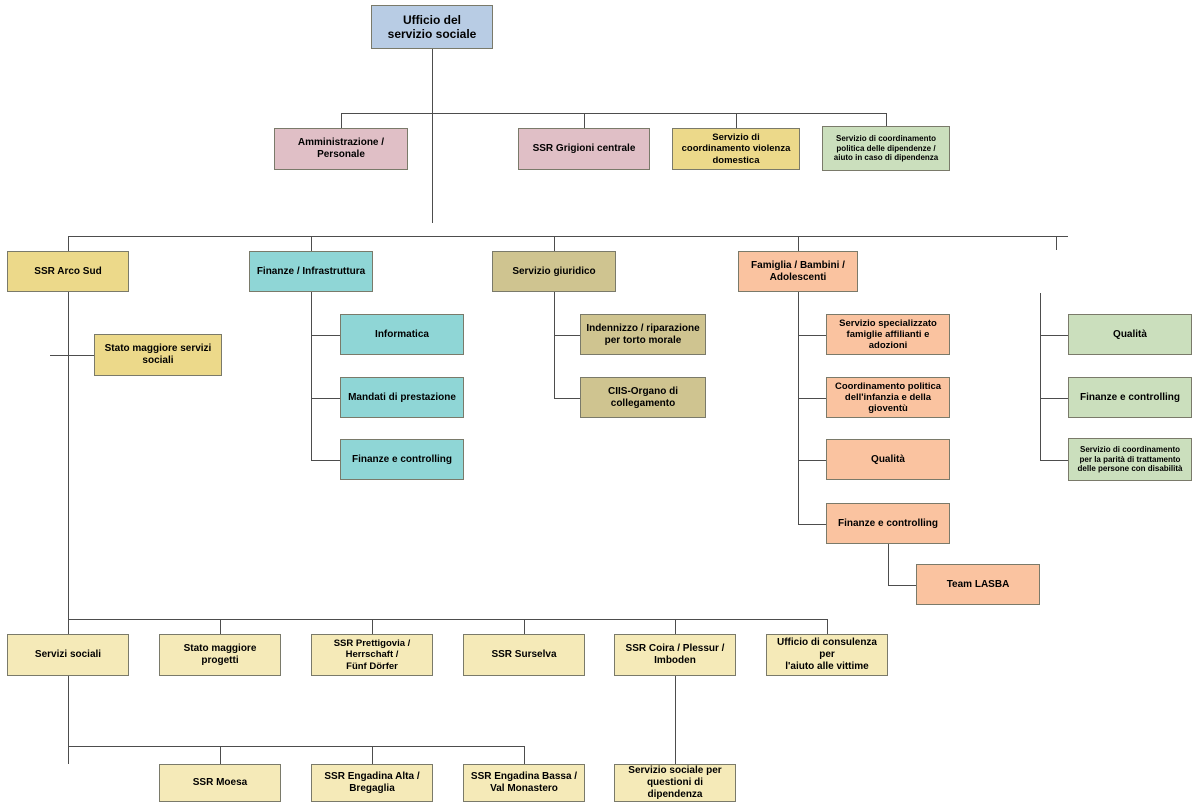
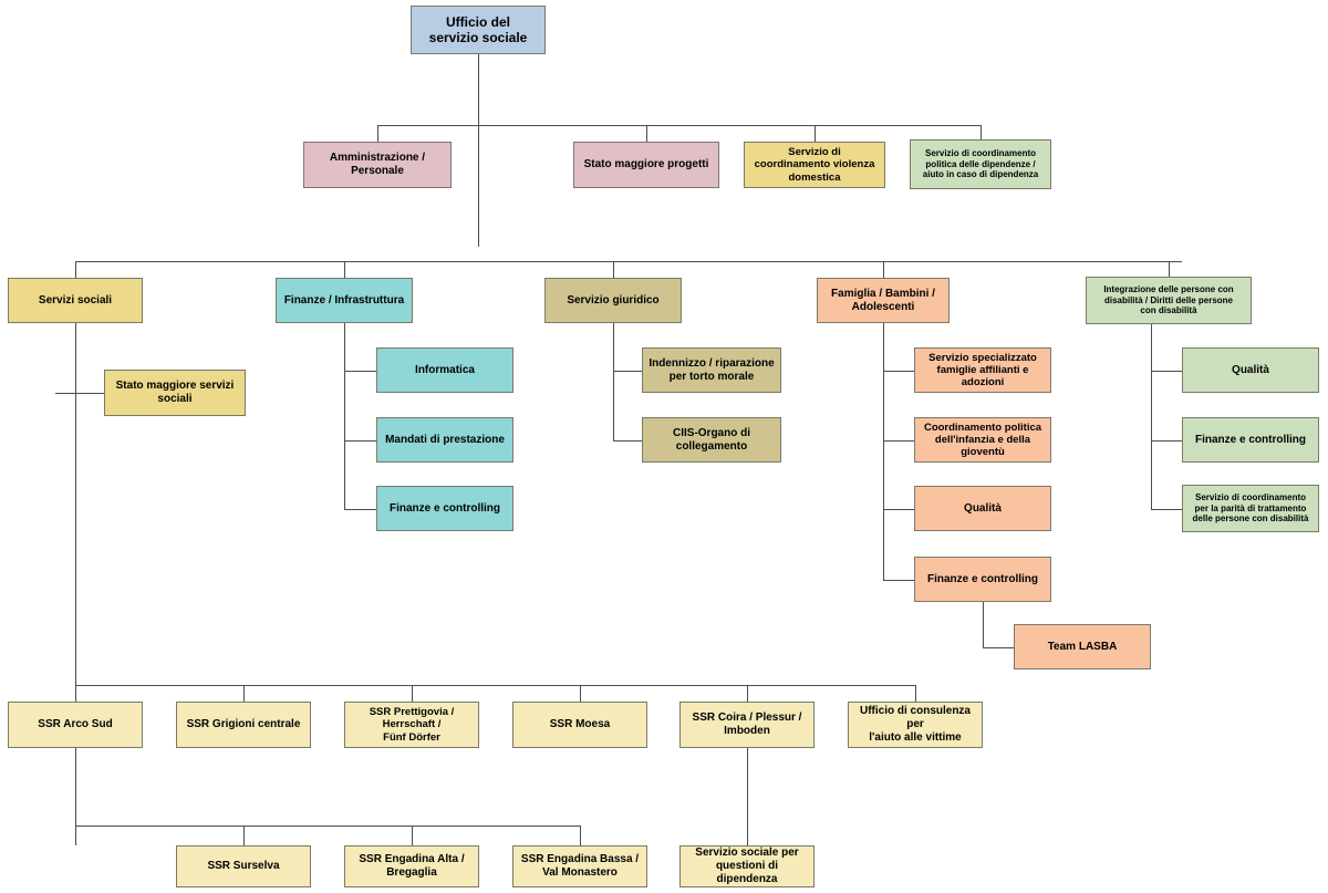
  Ufficio del
  servizio sociale
  Amministrazione /
  Personale
- SSR Grigioni centrale
+ Stato maggiore progetti
  Servizio di
  coordinamento violenza
  domestica
  Servizio di coordinamento
  politica delle dipendenze /
  aiuto in caso di dipendenza
- SSR Arco Sud
+ Servizi sociali
  Finanze / Infrastruttura
  Servizio giuridico
  Famiglia / Bambini /
  Adolescenti
+ Integrazione delle persone con
+ disabilità / Diritti delle persone
+ con disabilità
  Stato maggiore servizi
  sociali
  Informatica
  Mandati di prestazione
  Finanze e controlling
  Indennizzo / riparazione
  per torto morale
  CIIS-Organo di
  collegamento
  Servizio specializzato
  famiglie affilianti e
  adozioni
  Coordinamento politica
  dell'infanzia e della
  gioventù
  Qualità
  Finanze e controlling
  Team LASBA
  Qualità
  Finanze e controlling
  Servizio di coordinamento
  per la parità di trattamento
  delle persone con disabilità
- Servizi sociali
+ SSR Arco Sud
- Stato maggiore progetti
+ SSR Grigioni centrale
  SSR Prettigovia /
  Herrschaft /
  Fünf Dörfer
- SSR Surselva
+ SSR Moesa
  SSR Coira / Plessur /
  Imboden
  Ufficio di consulenza per
  l'aiuto alle vittime
- SSR Moesa
+ SSR Surselva
  SSR Engadina Alta /
  Bregaglia
  SSR Engadina Bassa /
  Val Monastero
  Servizio sociale per
  questioni di dipendenza
